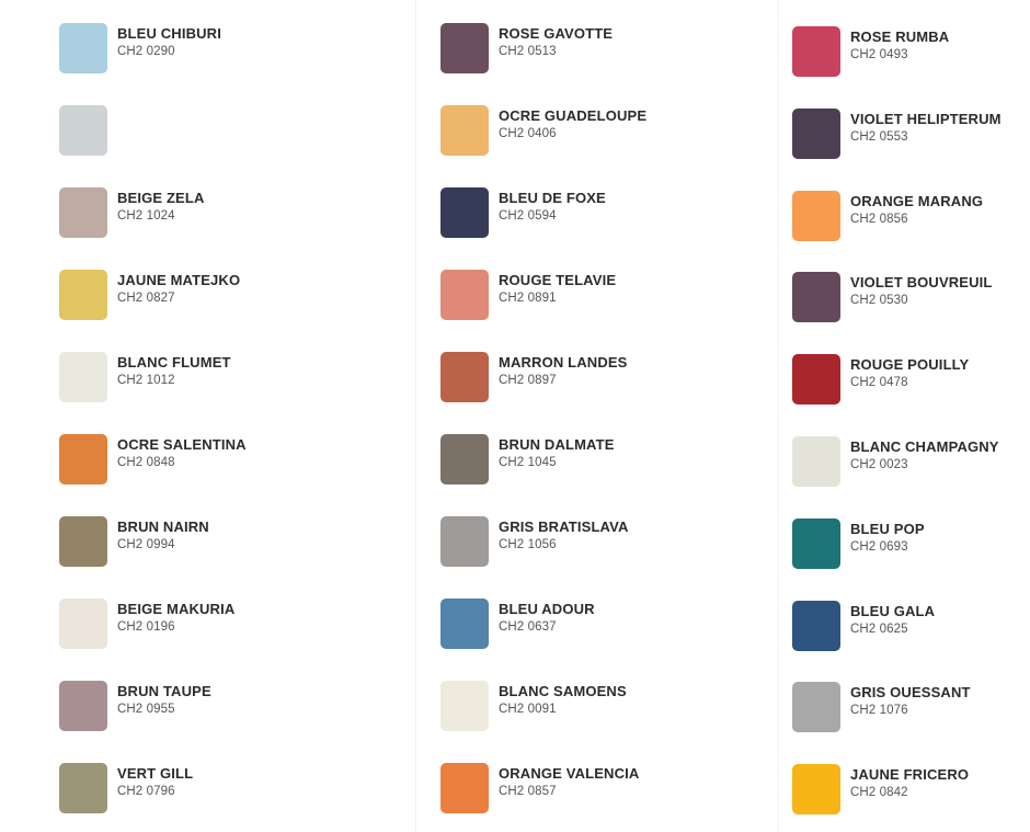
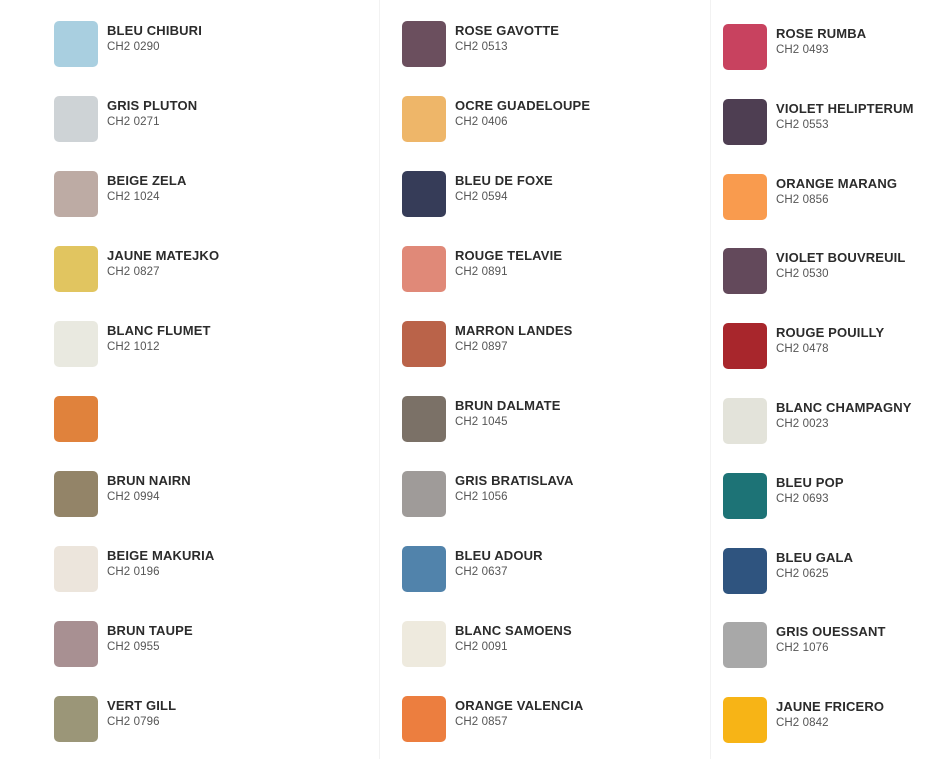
  BLEU CHIBURI
  CH2 0290
+ GRIS PLUTON
+ CH2 0271
  BEIGE ZELA
  CH2 1024
  JAUNE MATEJKO
  CH2 0827
  BLANC FLUMET
  CH2 1012
- OCRE SALENTINA
- CH2 0848
  BRUN NAIRN
  CH2 0994
  BEIGE MAKURIA
  CH2 0196
  BRUN TAUPE
  CH2 0955
  VERT GILL
  CH2 0796
  ROSE GAVOTTE
  CH2 0513
  OCRE GUADELOUPE
  CH2 0406
  BLEU DE FOXE
  CH2 0594
  ROUGE TELAVIE
  CH2 0891
  MARRON LANDES
  CH2 0897
  BRUN DALMATE
  CH2 1045
  GRIS BRATISLAVA
  CH2 1056
  BLEU ADOUR
  CH2 0637
  BLANC SAMOENS
  CH2 0091
  ORANGE VALENCIA
  CH2 0857
  ROSE RUMBA
  CH2 0493
  VIOLET HELIPTERUM
  CH2 0553
  ORANGE MARANG
  CH2 0856
  VIOLET BOUVREUIL
  CH2 0530
  ROUGE POUILLY
  CH2 0478
  BLANC CHAMPAGNY
  CH2 0023
  BLEU POP
  CH2 0693
  BLEU GALA
  CH2 0625
  GRIS OUESSANT
  CH2 1076
  JAUNE FRICERO
  CH2 0842
